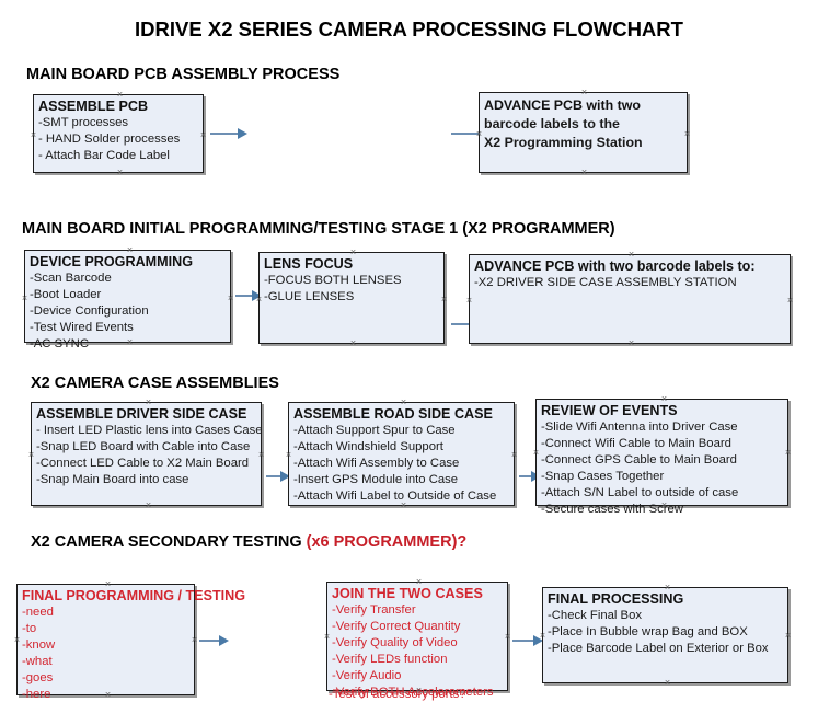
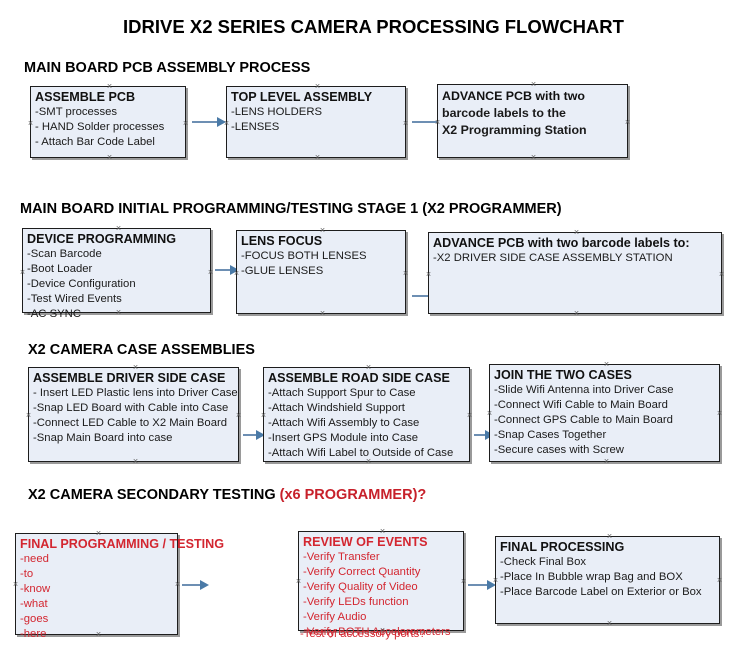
  IDRIVE X2 SERIES CAMERA PROCESSING FLOWCHART
  MAIN BOARD PCB ASSEMBLY PROCESS
  ASSEMBLE PCB
  -SMT processes
  - HAND Solder processes
  - Attach Bar Code Label
+ TOP LEVEL ASSEMBLY
+ -LENS HOLDERS
+ -LENSES
  ADVANCE PCB with two
  barcode labels to the
  X2 Programming Station
  MAIN BOARD INITIAL PROGRAMMING/TESTING STAGE 1 (X2 PROGRAMMER)
  DEVICE PROGRAMMING
  -Scan Barcode
  -Boot Loader
  -Device Configuration
  -Test Wired Events
  -AC SYNC
  LENS FOCUS
  -FOCUS BOTH LENSES
  -GLUE LENSES
  ADVANCE PCB with two barcode labels to:
  -X2 DRIVER SIDE CASE ASSEMBLY STATION
  X2 CAMERA CASE ASSEMBLIES
  ASSEMBLE DRIVER SIDE CASE
- - Insert LED Plastic lens into Cases Case
+ - Insert LED Plastic lens into Driver Case
  -Snap LED Board with Cable into Case
  -Connect LED Cable to X2 Main Board
  -Snap Main Board into case
  ASSEMBLE ROAD SIDE CASE
  -Attach Support Spur to Case
  -Attach Windshield Support
  -Attach Wifi Assembly to Case
  -Insert GPS Module into Case
  -Attach Wifi Label to Outside of Case
- REVIEW OF EVENTS
+ JOIN THE TWO CASES
  -Slide Wifi Antenna into Driver Case
  -Connect Wifi Cable to Main Board
  -Connect GPS Cable to Main Board
  -Snap Cases Together
- -Attach S/N Label to outside of case
  -Secure cases with Screw
  X2 CAMERA SECONDARY TESTING (x6 PROGRAMMER)?
  FINAL PROGRAMMING / TESTING
  -need
  -to
  -know
  -what
  -goes
  -here
- JOIN THE TWO CASES
+ REVIEW OF EVENTS
  -Verify Transfer
  -Verify Correct Quantity
  -Verify Quality of Video
  -Verify LEDs function
  -Verify Audio
  -Verify BOTH Accelerometers
  -Test of accessory ports?
  FINAL PROCESSING
  -Check Final Box
  -Place In Bubble wrap Bag and BOX
  -Place Barcode Label on Exterior or Box
